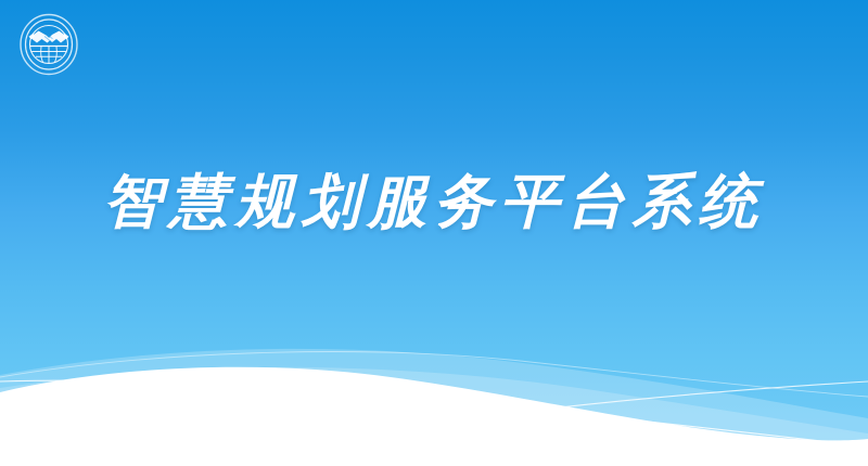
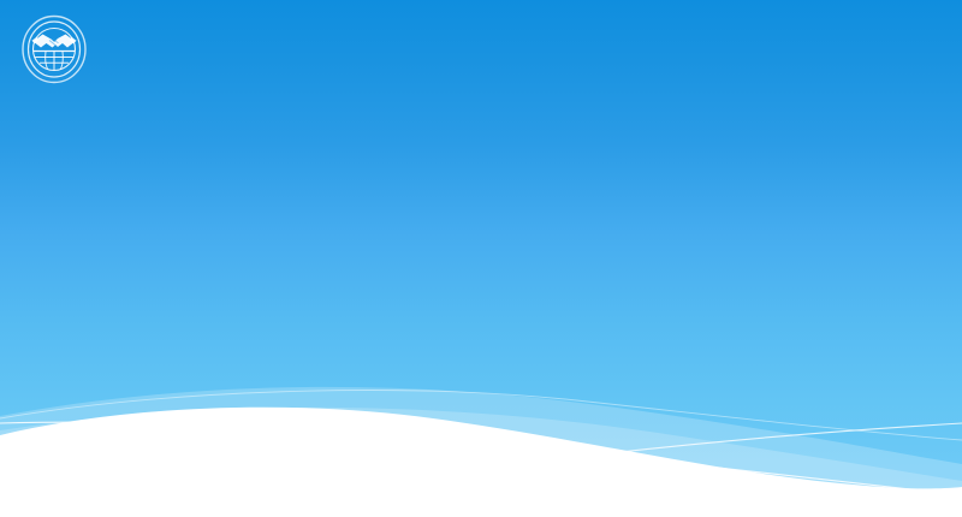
- 智慧规划服务平台系统
